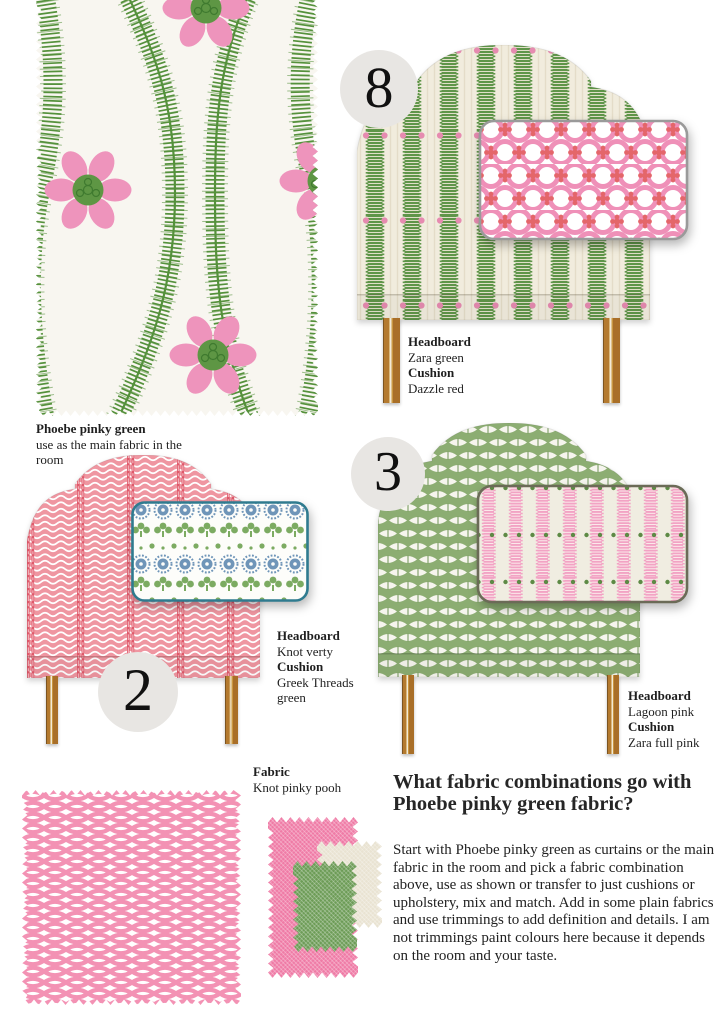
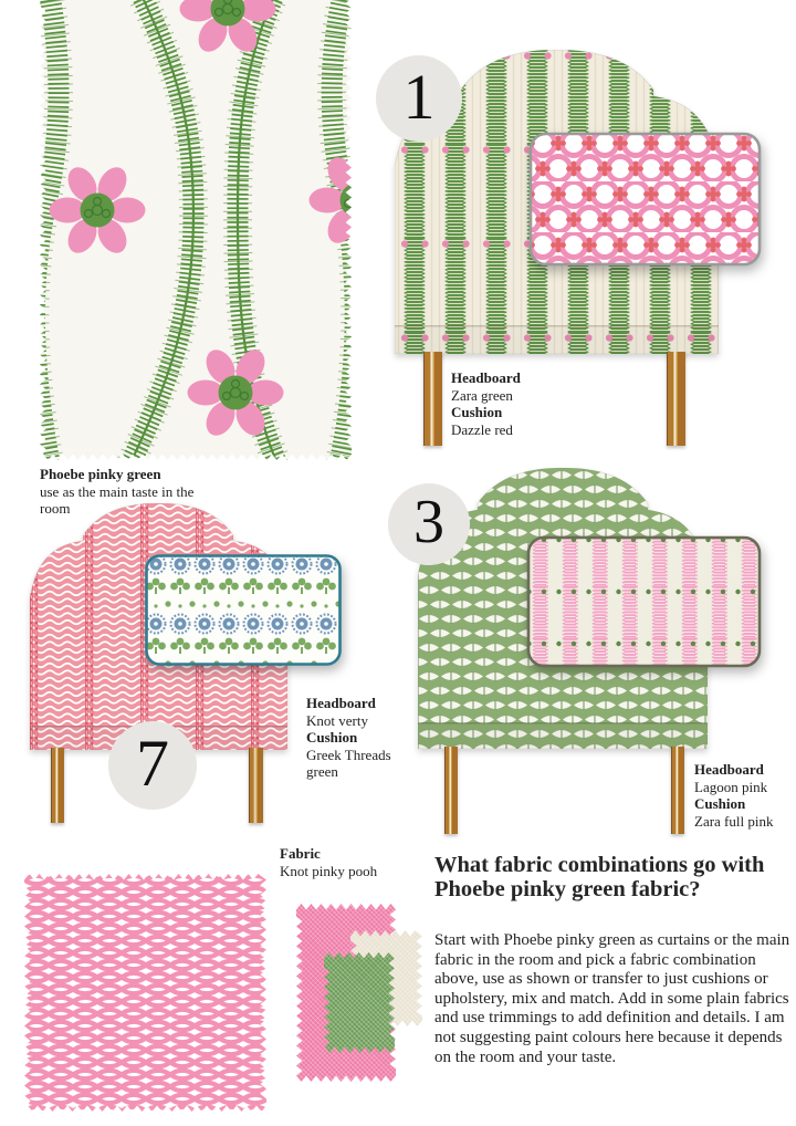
  Phoebe pinky green
- use as the main fabric in the room
+ use as the main taste in the room
- 8
+ 1
  Headboard
  Zara green
  Cushion
  Dazzle red
- 2
+ 7
  Headboard
  Knot verty
  Cushion
  Greek Threads green
  3
  Headboard
  Lagoon pink
  Cushion
  Zara full pink
  Fabric
  Knot pinky pooh
  What fabric combinations go with Phoebe pinky green fabric?
- Start with Phoebe pinky green as curtains or the main fabric in the room and pick a fabric combination above, use as shown or transfer to just cushions or upholstery, mix and match. Add in some plain fabrics and use trimmings to add definition and details. I am not trimmings paint colours here because it depends on the room and your taste.
+ Start with Phoebe pinky green as curtains or the main fabric in the room and pick a fabric combination above, use as shown or transfer to just cushions or upholstery, mix and match. Add in some plain fabrics and use trimmings to add definition and details. I am not suggesting paint colours here because it depends on the room and your taste.
